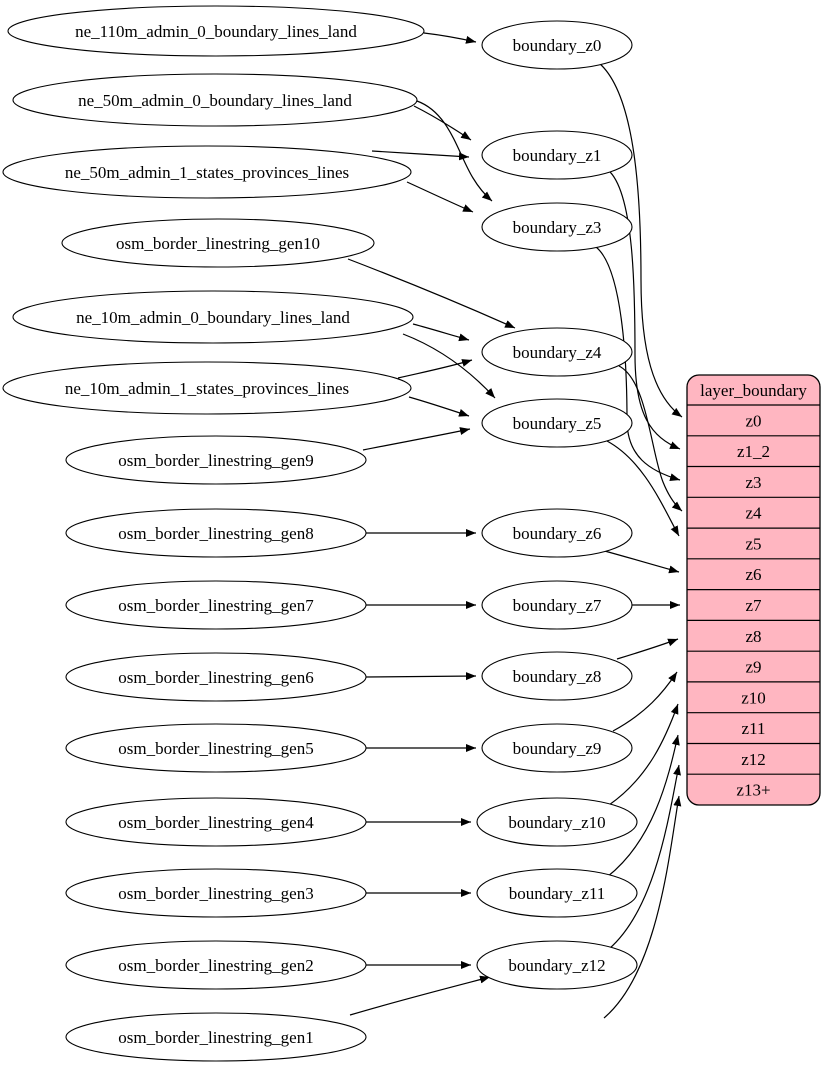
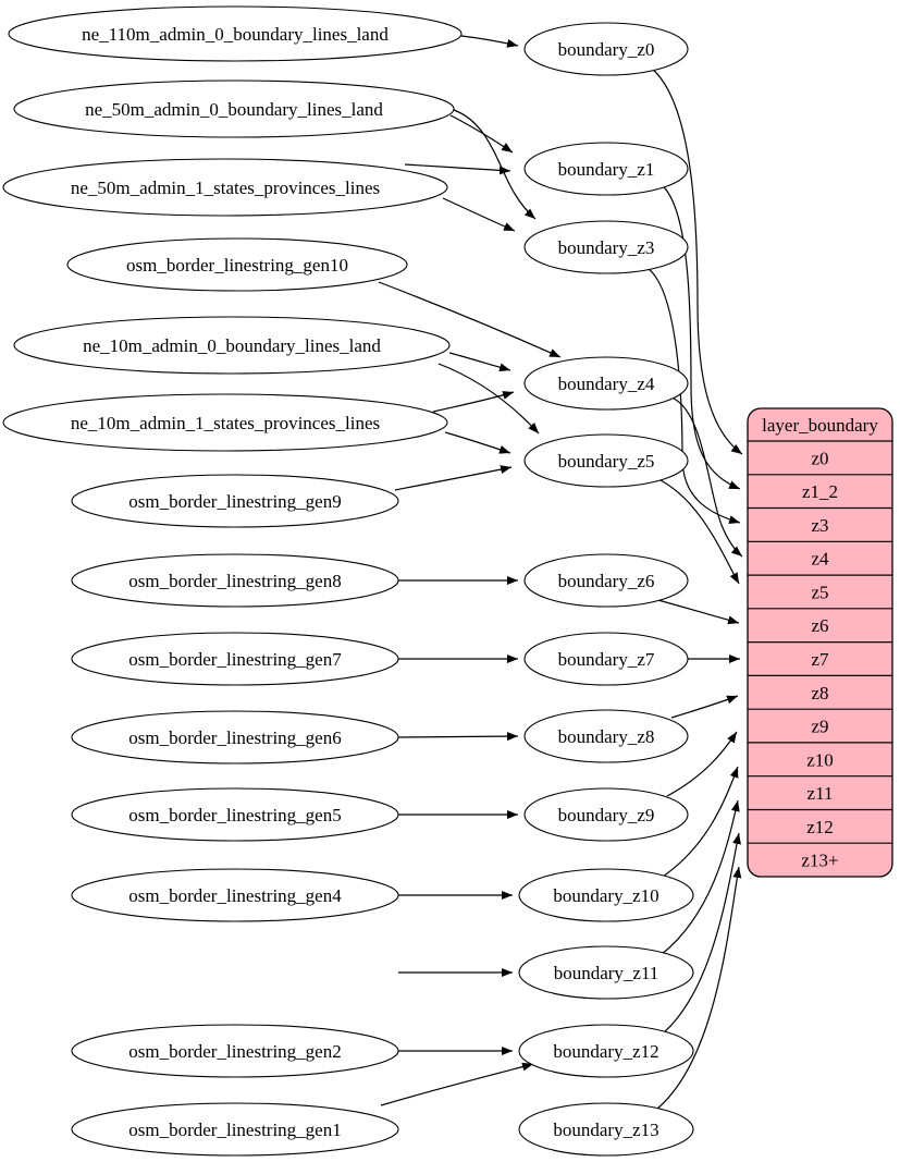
  ne_110m_admin_0_boundary_lines_land
  ne_50m_admin_0_boundary_lines_land
  ne_50m_admin_1_states_provinces_lines
  osm_border_linestring_gen10
  ne_10m_admin_0_boundary_lines_land
  ne_10m_admin_1_states_provinces_lines
  osm_border_linestring_gen9
  osm_border_linestring_gen8
  osm_border_linestring_gen7
  osm_border_linestring_gen6
  osm_border_linestring_gen5
  osm_border_linestring_gen4
- osm_border_linestring_gen3
  osm_border_linestring_gen2
  osm_border_linestring_gen1
  boundary_z0
  boundary_z1
  boundary_z3
  boundary_z4
  boundary_z5
  boundary_z6
  boundary_z7
  boundary_z8
  boundary_z9
  boundary_z10
  boundary_z11
  boundary_z12
+ boundary_z13
  layer_boundary
  z0
  z1_2
  z3
  z4
  z5
  z6
  z7
  z8
  z9
  z10
  z11
  z12
  z13+
